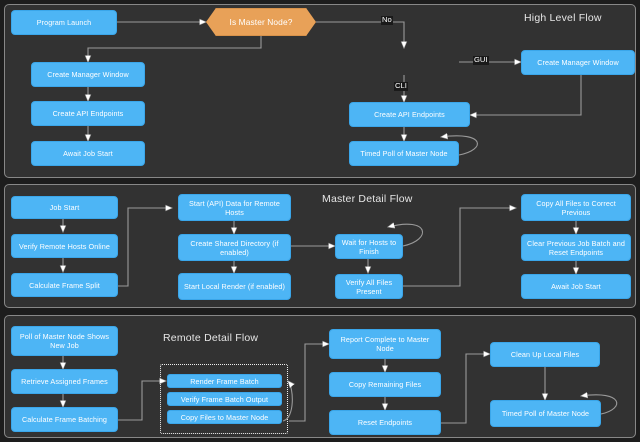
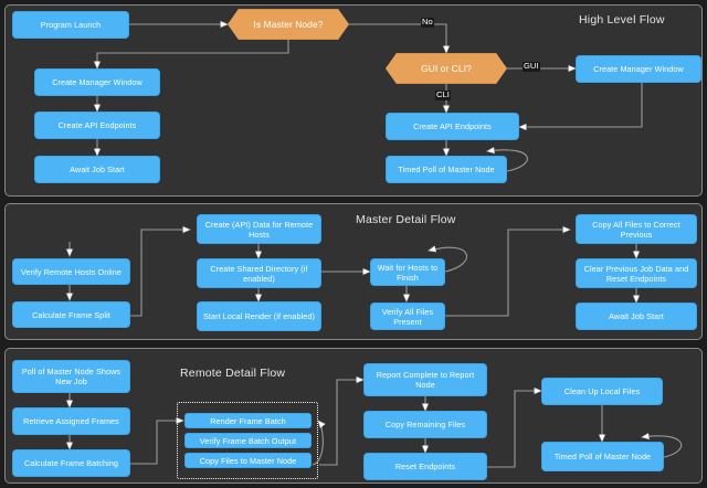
  High Level Flow
  Master Detail Flow
  Remote Detail Flow
  Program Launch
  Is Master Node?
  Create Manager Window
  Create API Endpoints
  Await Job Start
+ GUI or CLI?
  Create Manager Window
  Create API Endpoints
  Timed Poll of Master Node
  No
  GUI
  CLI
- Job Start
  Verify Remote Hosts Online
  Calculate Frame Split
- Start (API) Data for Remote Hosts
+ Create (API) Data for Remote Hosts
  Create Shared Directory (if enabled)
  Start Local Render (if enabled)
  Wait for Hosts to Finish
  Verify All Files Present
  Copy All Files to Correct Previous
- Clear Previous Job Batch and Reset Endpoints
+ Clear Previous Job Data and Reset Endpoints
  Await Job Start
  Poll of Master Node Shows New Job
  Retrieve Assigned Frames
  Calculate Frame Batching
  Render Frame Batch
  Verify Frame Batch Output
  Copy Files to Master Node
- Report Complete to Master Node
+ Report Complete to Report Node
  Copy Remaining Files
  Reset Endpoints
  Clean Up Local Files
  Timed Poll of Master Node
